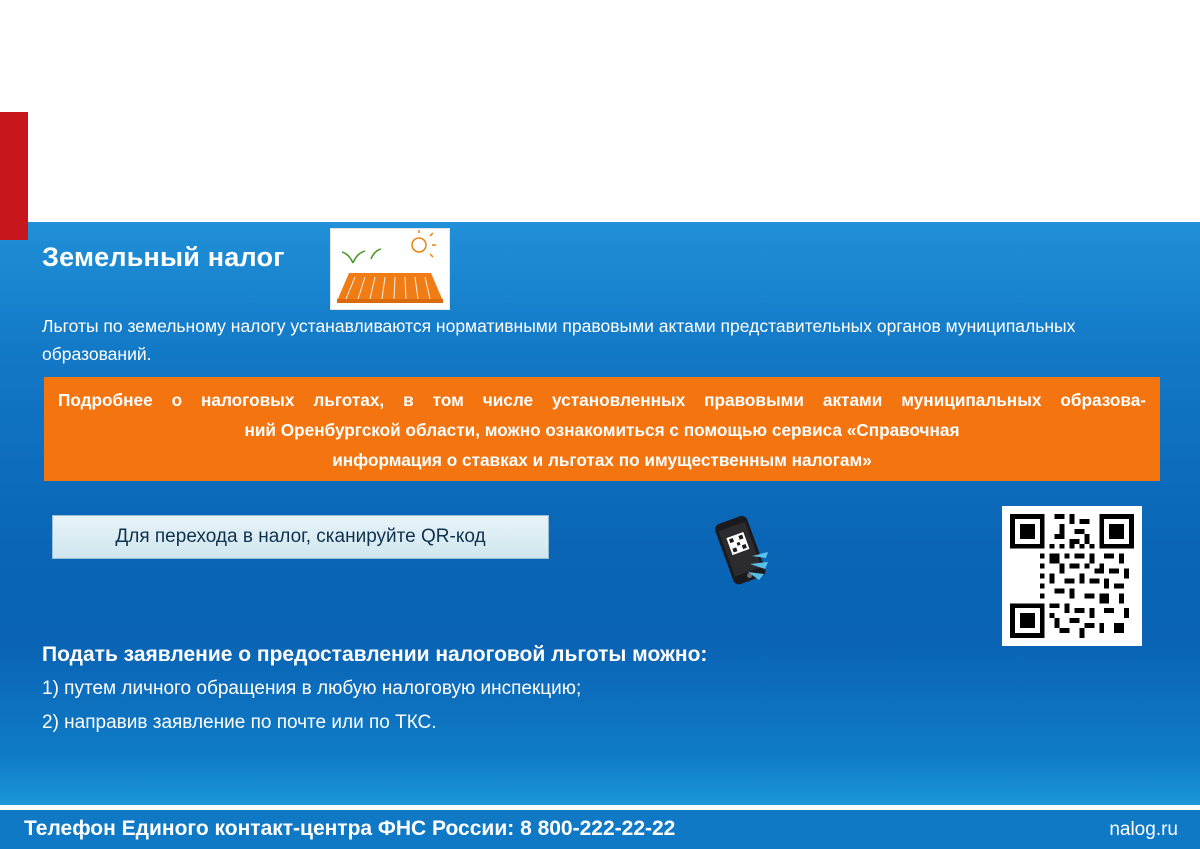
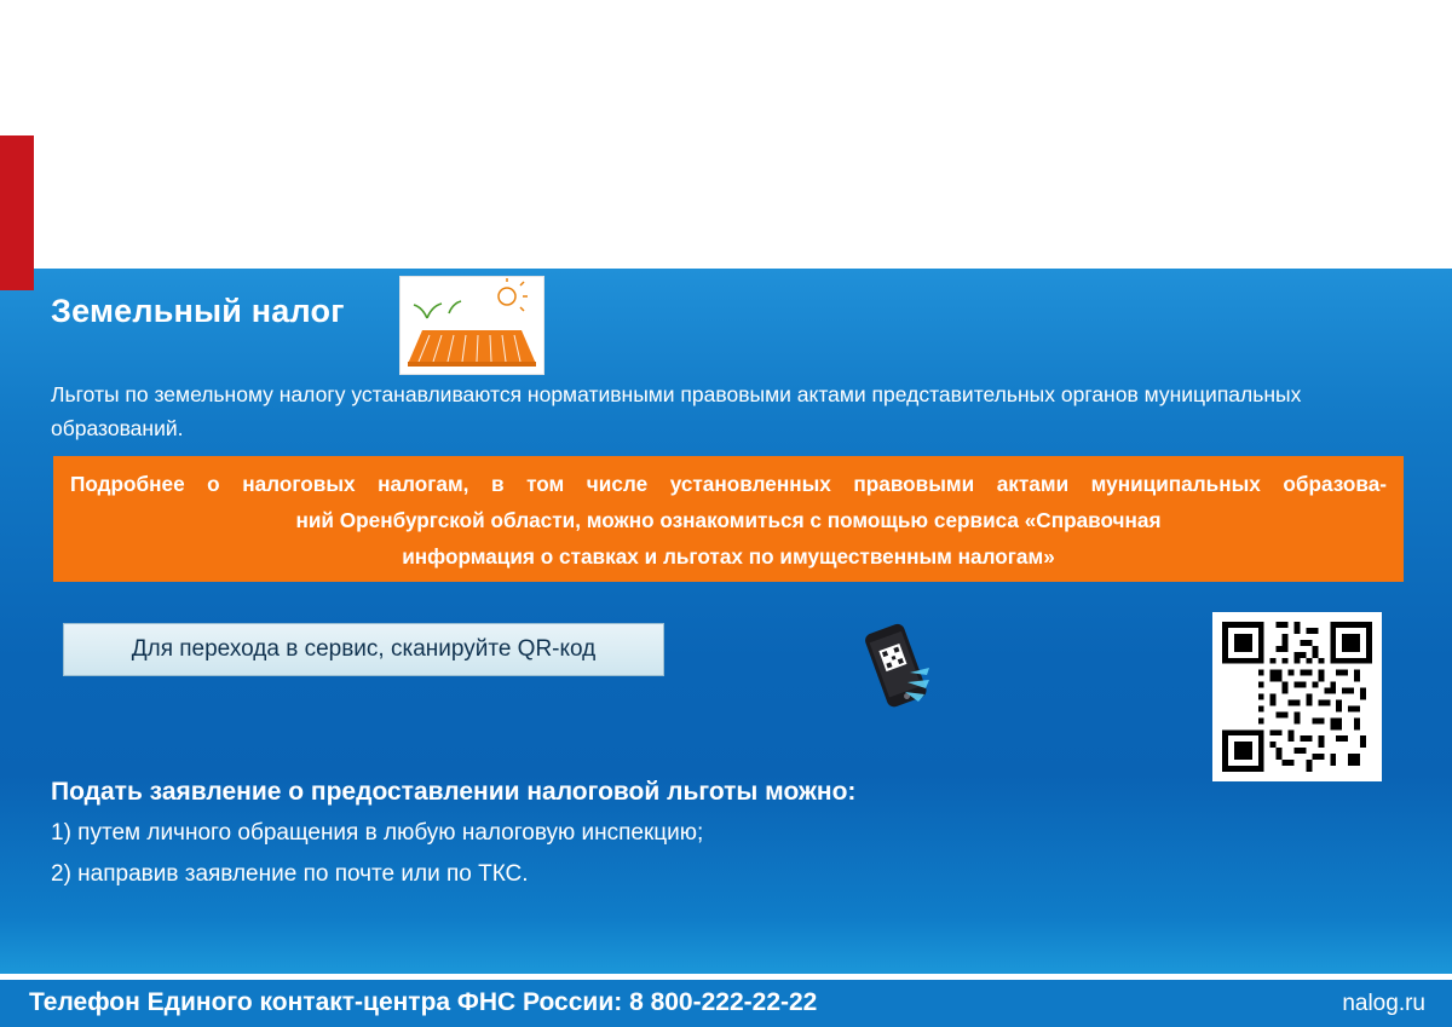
  Земельный налог
  Льготы по земельному налогу устанавливаются нормативными правовыми актами представительных органов муниципальных образований.
- Подробнее о налоговых льготах, в том числе установленных правовыми актами муниципальных образова-
+ Подробнее о налоговых налогам, в том числе установленных правовыми актами муниципальных образова-
  ний Оренбургской области, можно ознакомиться с помощью сервиса «Справочная
  информация о ставках и льготах по имущественным налогам»
- Для перехода в налог, сканируйте QR-код
+ Для перехода в сервис, сканируйте QR-код
  Подать заявление о предоставлении налоговой льготы можно:
  1) путем личного обращения в любую налоговую инспекцию;
  2) направив заявление по почте или по ТКС.
  Телефон Единого контакт-центра ФНС России: 8 800-222-22-22
  nalog.ru
